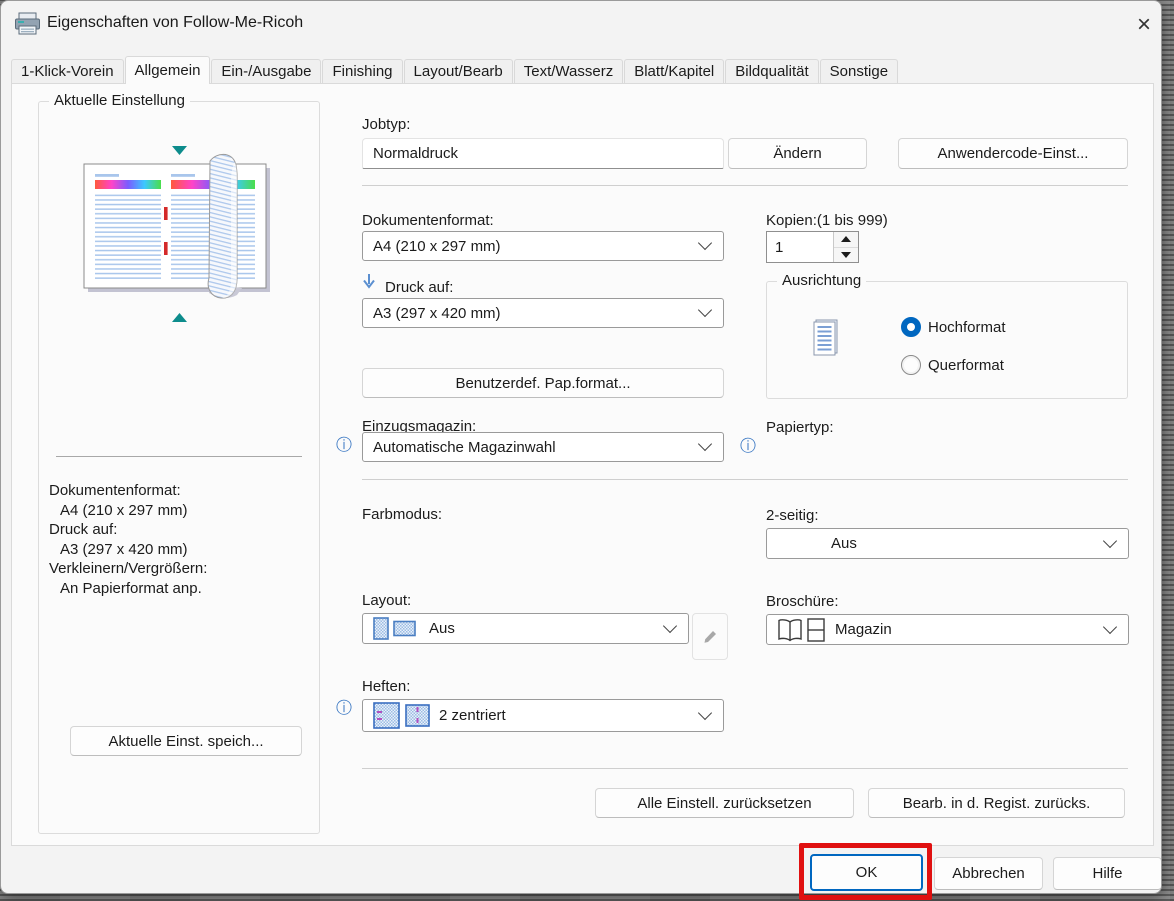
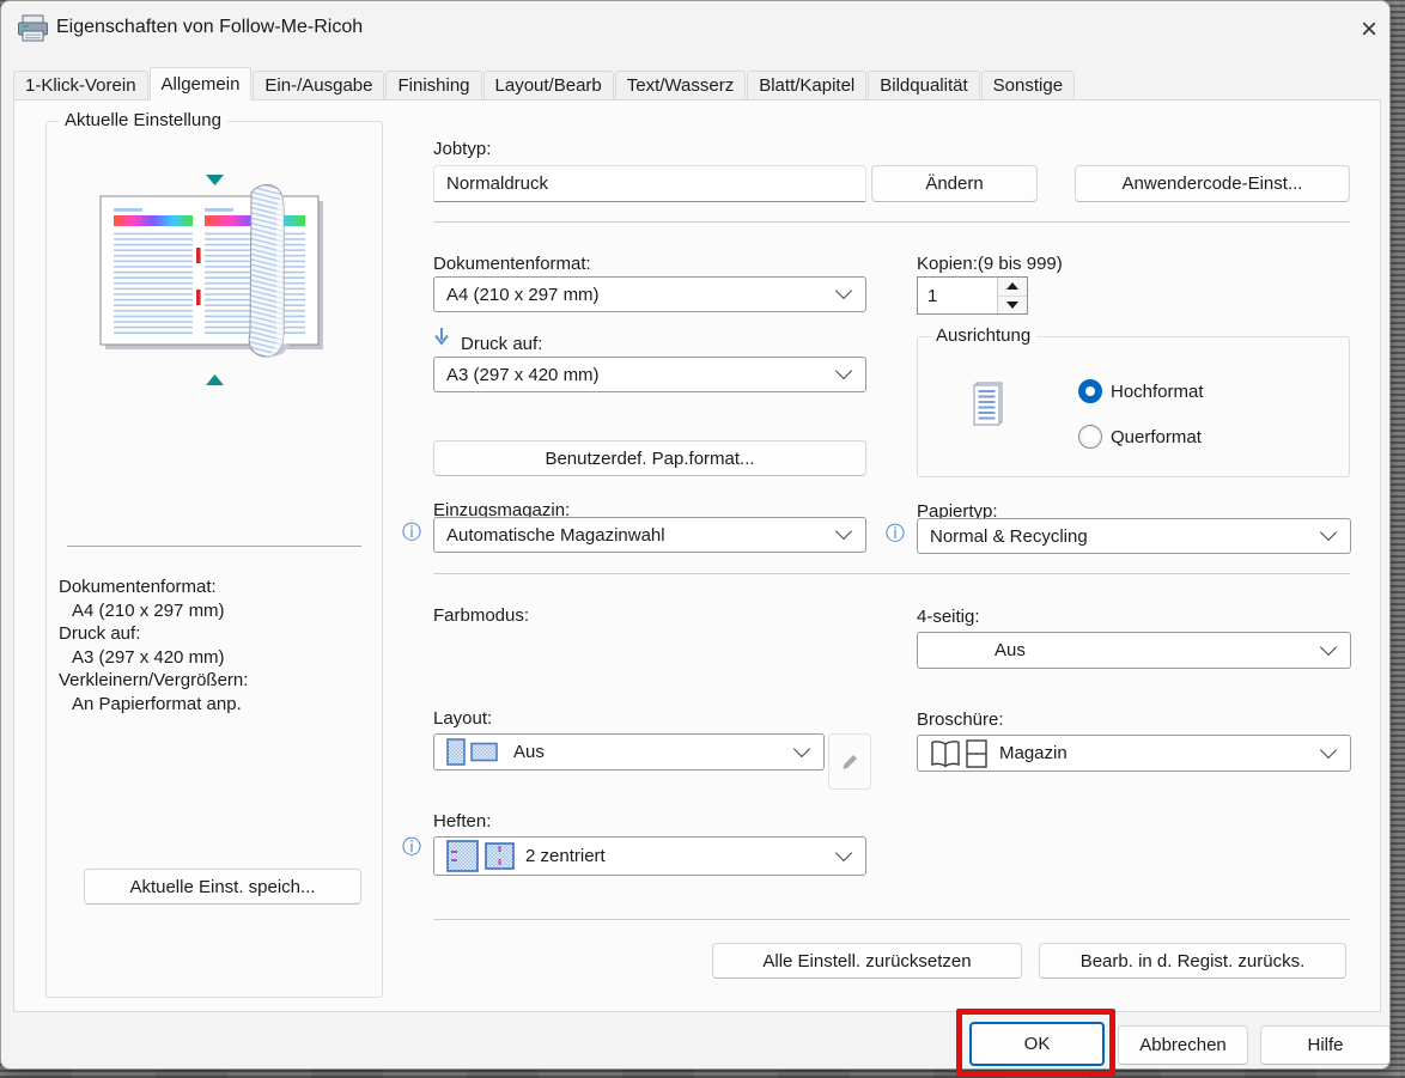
  Eigenschaften von Follow-Me-Ricoh
  ×
  1-Klick-Vorein
  Allgemein
  Ein-/Ausgabe
  Finishing
  Layout/Bearb
  Text/Wasserz
  Blatt/Kapitel
  Bildqualität
  Sonstige
  Aktuelle Einstellung
  Dokumentenformat:
  A4 (210 x 297 mm)
  Druck auf:
  A3 (297 x 420 mm)
  Verkleinern/Vergrößern:
  An Papierformat anp.
  Aktuelle Einst. speich...
  Jobtyp:
  Normaldruck
  Ändern
  Anwendercode-Einst...
  Dokumentenformat:
  A4 (210 x 297 mm)
- Kopien:(1 bis 999)
+ Kopien:(9 bis 999)
  1
  Druck auf:
  A3 (297 x 420 mm)
  Ausrichtung
  Hochformat
  Querformat
  Benutzerdef. Pap.format...
  Einzugsmagazin:
  ⓘ
  Automatische Magazinwahl
  Papiertyp:
  ⓘ
+ Normal & Recycling
  Farbmodus:
- 2-seitig:
+ 4-seitig:
  Aus
  Layout:
  Aus
  Broschüre:
  Magazin
  Heften:
  ⓘ
  2 zentriert
  Alle Einstell. zurücksetzen
  Bearb. in d. Regist. zurücks.
  OK
  Abbrechen
  Hilfe
